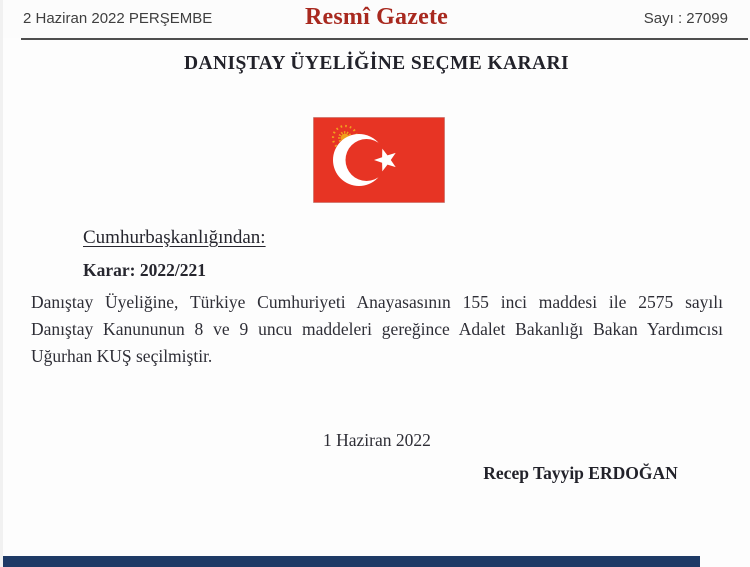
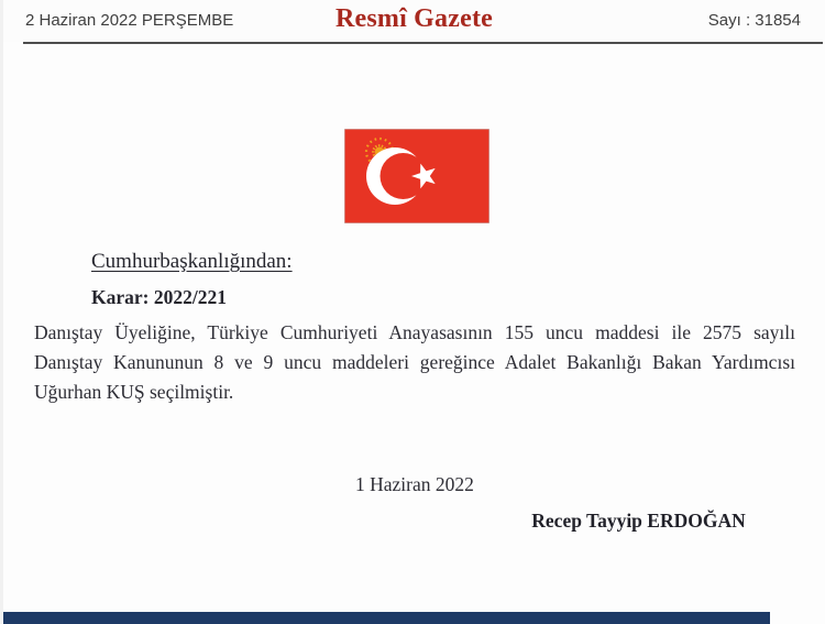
  2 Haziran 2022 PERŞEMBE
  Resmî Gazete
- Sayı : 27099
+ Sayı : 31854
- DANIŞTAY ÜYELİĞİNE SEÇME KARARI
  Cumhurbaşkanlığından:
  Karar: 2022/221
- Danıştay Üyeliğine, Türkiye Cumhuriyeti Anayasasının 155 inci maddesi ile 2575 sayılı
+ Danıştay Üyeliğine, Türkiye Cumhuriyeti Anayasasının 155 uncu maddesi ile 2575 sayılı
  Danıştay Kanununun 8 ve 9 uncu maddeleri gereğince Adalet Bakanlığı Bakan Yardımcısı
  Uğurhan KUŞ seçilmiştir.
  1 Haziran 2022
  Recep Tayyip ERDOĞAN
